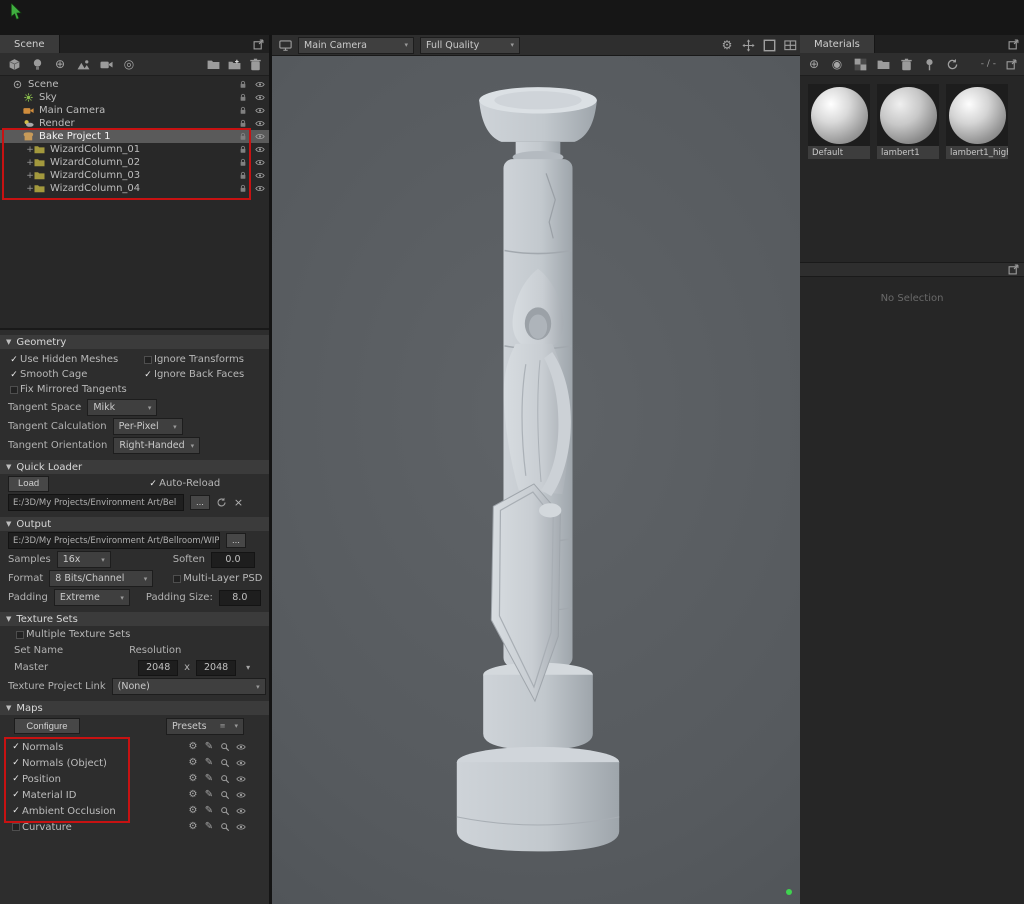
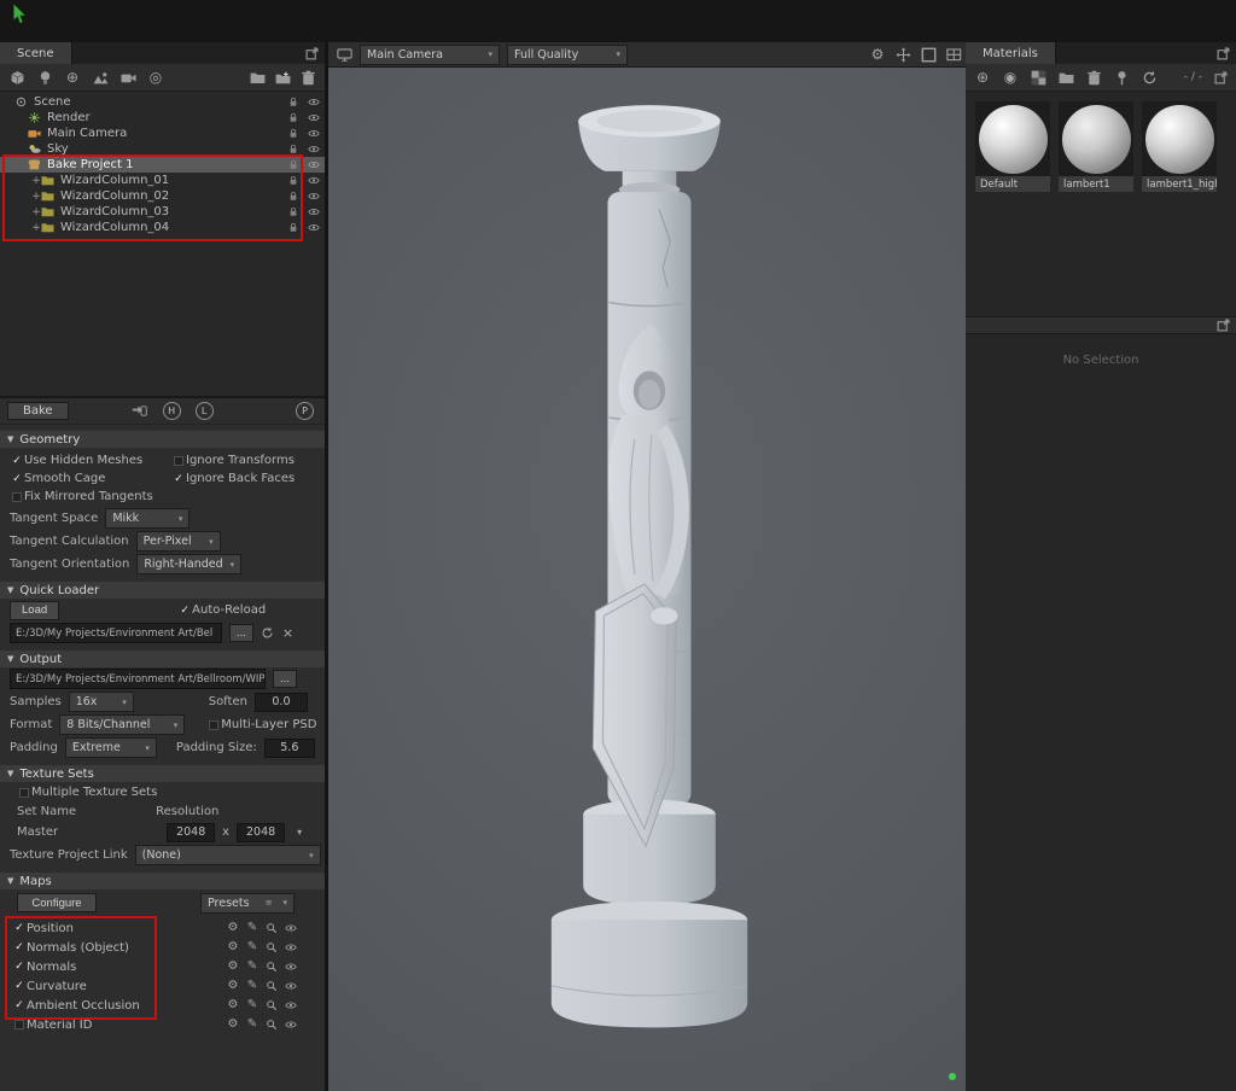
  Scene
  ⊕
  ◎
  Scene
- Sky
+ Render
  Main Camera
- Render
+ Sky
  Bake Project 1
  +
  WizardColumn_01
  +
  WizardColumn_02
  +
  WizardColumn_03
  +
  WizardColumn_04
+ Bake
+ H
+ L
+ P
  ▼
  Geometry
  ✓
  Use Hidden Meshes
  Ignore Transforms
  ✓
  Smooth Cage
  ✓
  Ignore Back Faces
  Fix Mirrored Tangents
  Tangent Space
  Mikk
  ▾
  Tangent Calculation
  Per-Pixel
  ▾
  Tangent Orientation
  Right-Handed
  ▾
  ▼
  Quick Loader
  Load
  ✓
  Auto-Reload
  E:/3D/My Projects/Environment Art/Bel
  ...
  ×
  ▼
  Output
  E:/3D/My Projects/Environment Art/Bellroom/WIP
  ...
  Samples
  16x
  ▾
  Soften
  0.0
  Format
  8 Bits/Channel
  ▾
  Multi-Layer PSD
  Padding
  Extreme
  ▾
  Padding Size:
- 8.0
+ 5.6
  ▼
  Texture Sets
  Multiple Texture Sets
  Set Name
  Resolution
  Master
  2048
  x
  2048
  ▾
  Texture Project Link
  (None)
  ▾
  ▼
  Maps
  Configure
  Presets
  ≡
  ▾
  ✓
- Normals
+ Position
  ⚙
  ✎
  ✓
  Normals (Object)
  ⚙
  ✎
  ✓
- Position
+ Normals
  ⚙
  ✎
  ✓
- Material ID
+ Curvature
  ⚙
  ✎
  ✓
  Ambient Occlusion
  ⚙
  ✎
- Curvature
+ Material ID
  ⚙
  ✎
  Main Camera
  ▾
  Full Quality
  ▾
  ⚙
  Materials
  ⊕
  ◉
  - / -
  Default
  lambert1
  lambert1_hig
  No Selection
